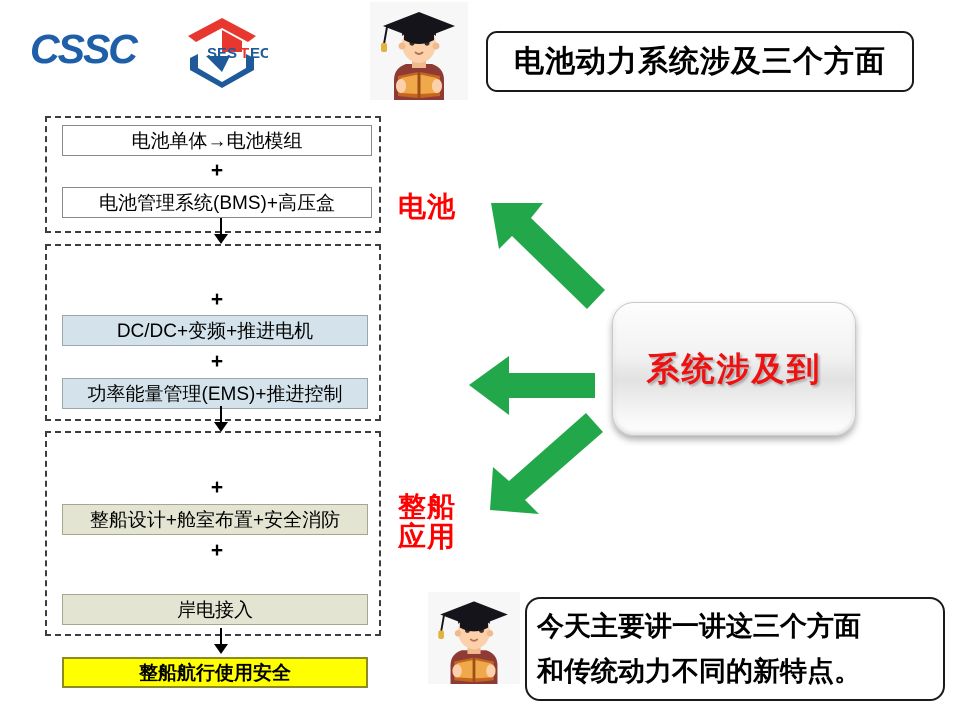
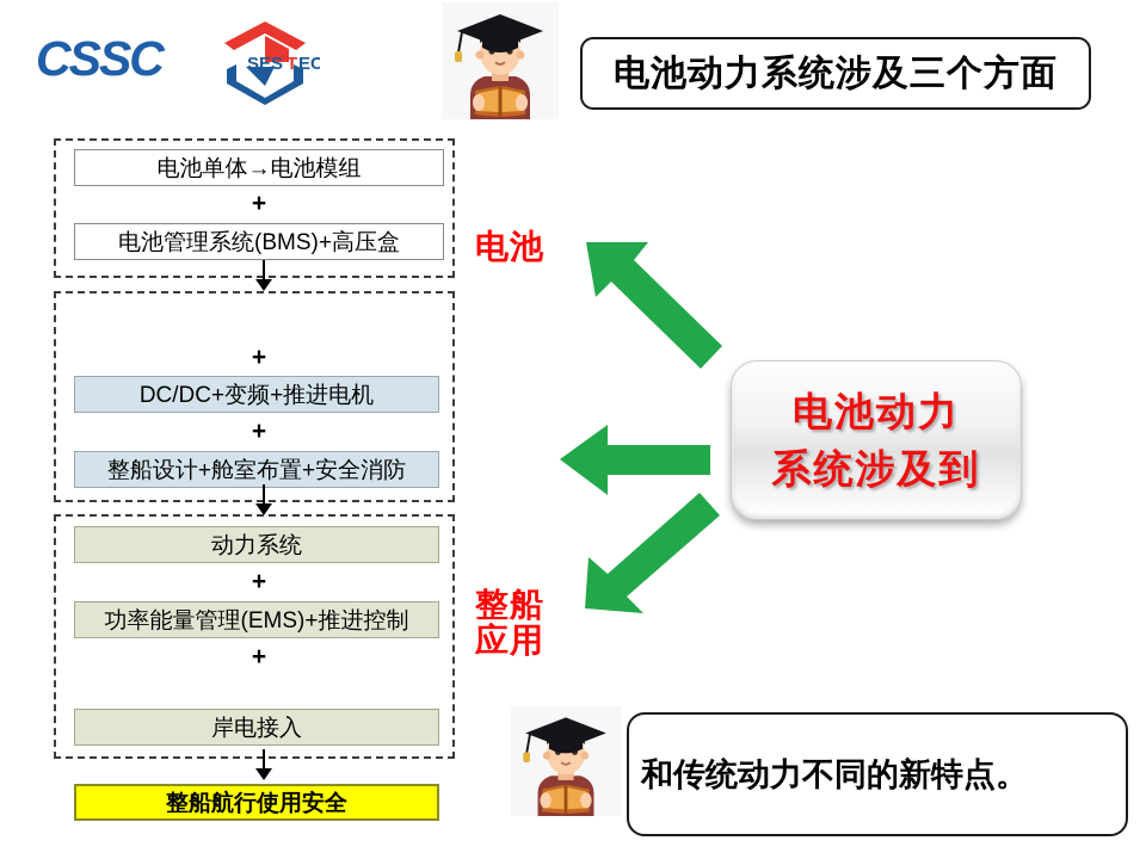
  CSSC
  SES
  T
  电池动力系统涉及三个方面
  电池单体→电池模组
  +
  电池管理系统(BMS)+高压盒
  +
  DC/DC+变频+推进电机
  +
- 功率能量管理(EMS)+推进控制
+ 整船设计+舱室布置+安全消防
+ 动力系统
  +
- 整船设计+舱室布置+安全消防
+ 功率能量管理(EMS)+推进控制
  +
  岸电接入
  整船航行使用安全
  电池
  整船
  应用
+ 电池动力
  系统涉及到
- 今天主要讲一讲这三个方面
  和传统动力不同的新特点。
